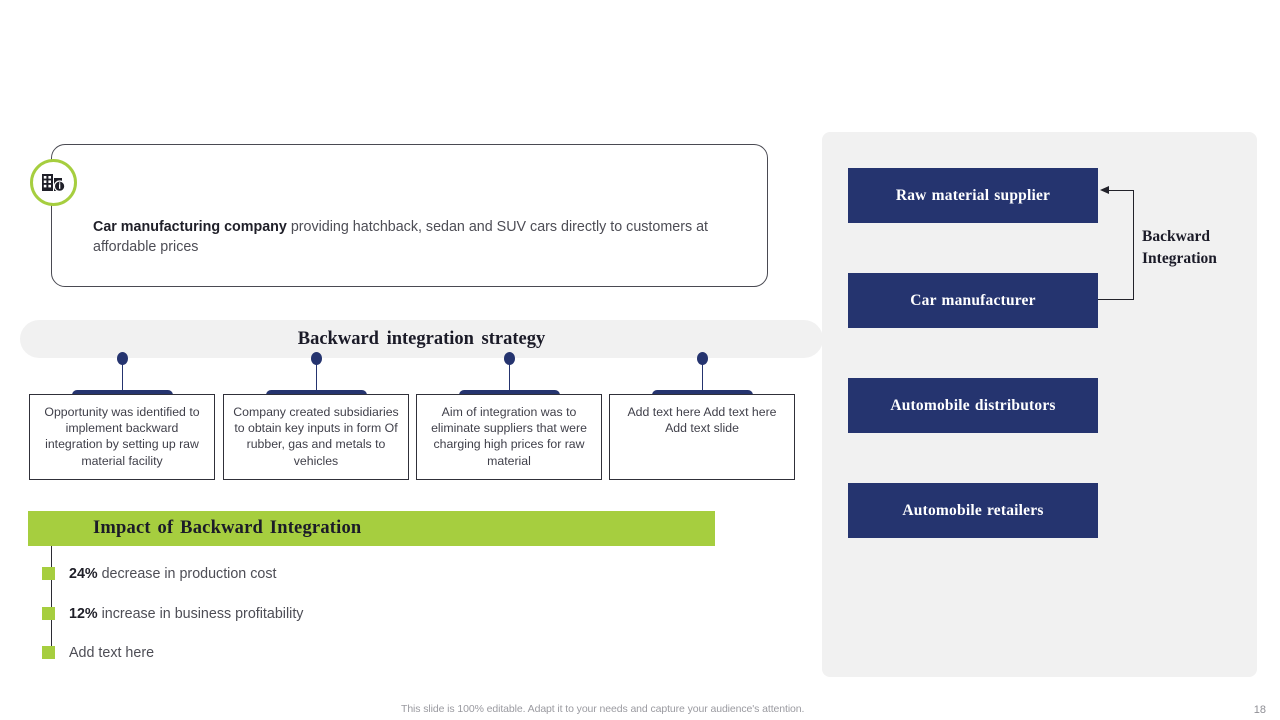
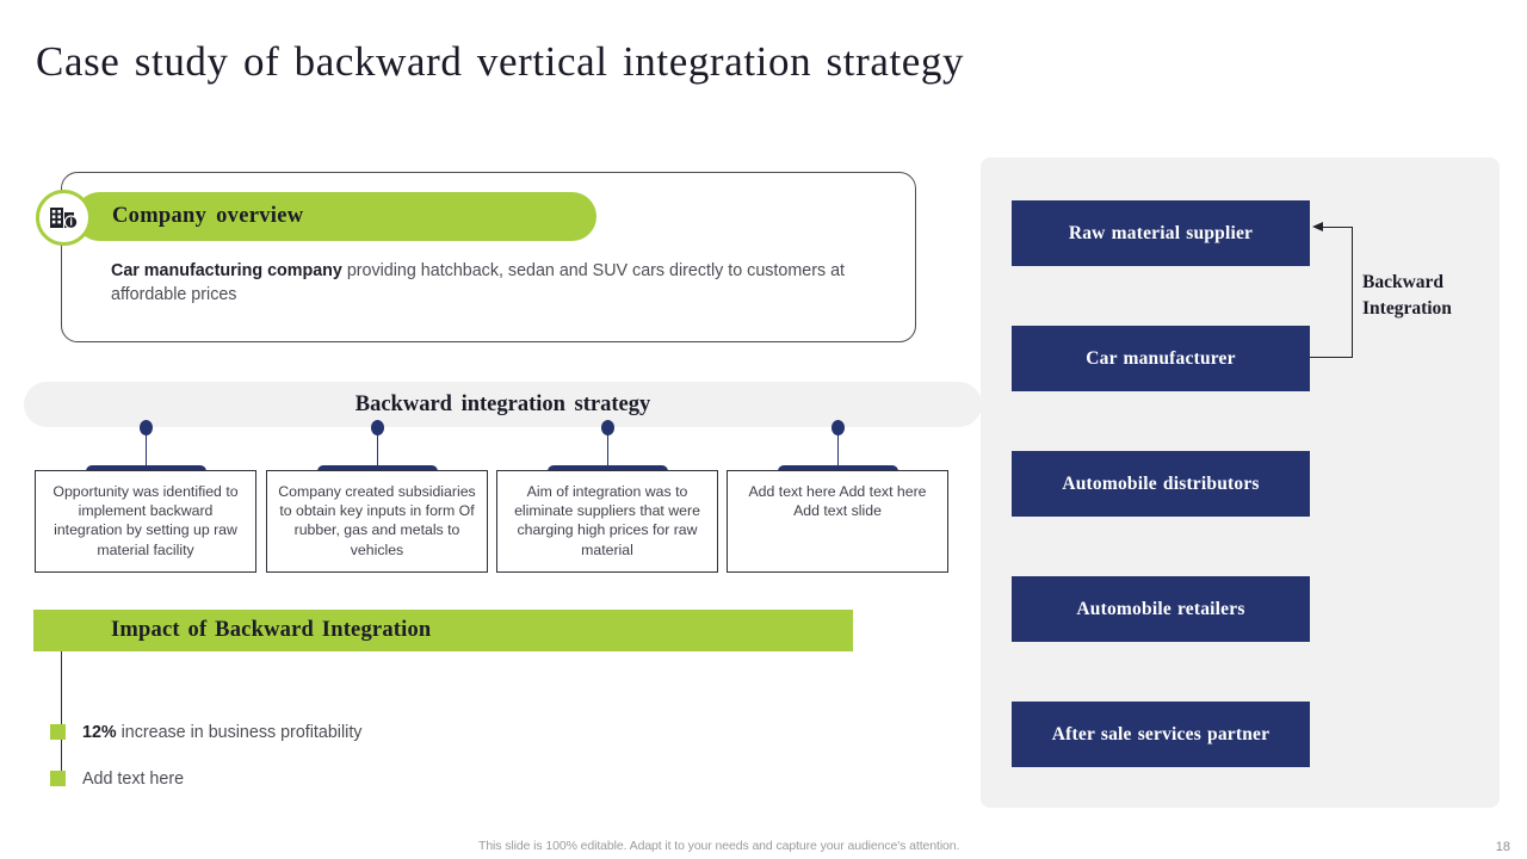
+ Case study of backward vertical integration strategy
+ Company overview
  Car manufacturing company providing hatchback, sedan and SUV cars directly to customers at affordable prices
  Backward integration strategy
  Opportunity was identified to implement backward integration by setting up raw material facility
  Company created subsidiaries to obtain key inputs in form Of rubber, gas and metals to vehicles
  Aim of integration was to eliminate suppliers that were charging high prices for raw material
  Add text here Add text here Add text slide
  Impact of Backward Integration
- 24% decrease in production cost
  12% increase in business profitability
  Add text here
  Raw material supplier
  Car manufacturer
  Automobile distributors
  Automobile retailers
+ After sale services partner
  Backward Integration
  This slide is 100% editable. Adapt it to your needs and capture your audience's attention.
  18
